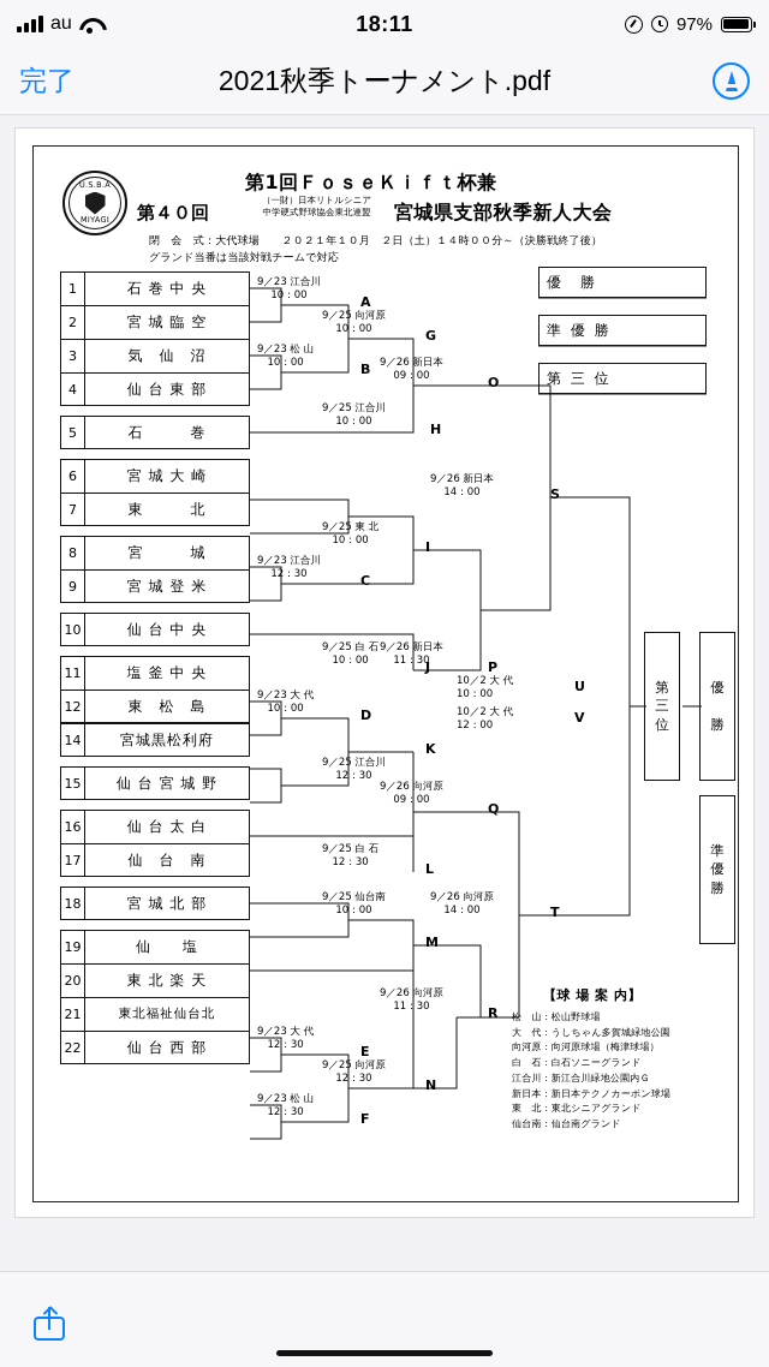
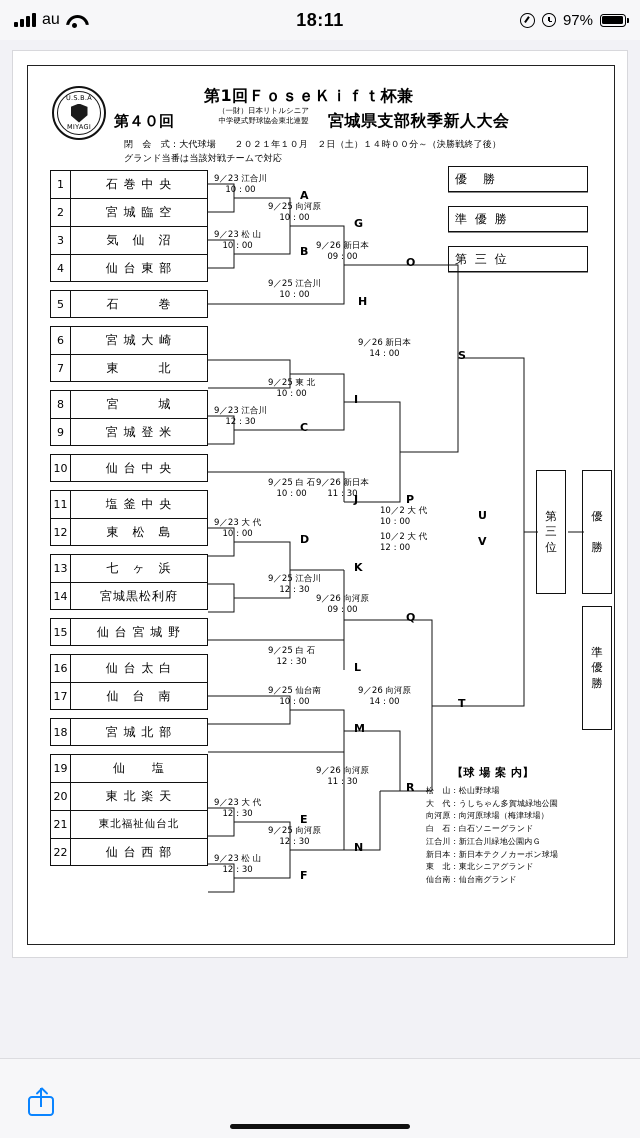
  au
  18:11
  97%
- 完了
- 2021秋季トーナメント.pdf
  U.S.B.A
  MIYAGI
  第1回ＦｏｓｅＫｉｆｔ杯兼
  第４０回
  （一財）日本リトルシニア
  中学硬式野球協会東北連盟
  宮城県支部秋季新人大会
  閉 会 式：大代球場 ２０２１年１０月 ２日（土）１４時００分～（決勝戦終了後）
  グランド当番は当該対戦チームで対応
  1
  石 巻 中 央
  2
  宮 城 臨 空
  3
  気 仙 沼
  4
  仙 台 東 部
  5
  石 巻
  6
  宮 城 大 崎
  7
  東 北
  8
  宮 城
  9
  宮 城 登 米
  10
  仙 台 中 央
  11
  塩 釜 中 央
  12
  東 松 島
+ 13
+ 七 ヶ 浜
  14
  宮城黒松利府
  15
  仙 台 宮 城 野
  16
  仙 台 太 白
  17
  仙 台 南
  18
  宮 城 北 部
  19
  仙 塩
  20
  東 北 楽 天
  21
  東北福祉仙台北
  22
  仙 台 西 部
  9／23 江合川
  10：00
  A
  9／23 松 山
  10：00
  B
  9／25 向河原
  10：00
  G
  9／25 江合川
  10：00
  H
  9／26 新日本
  09：00
  O
  9／23 江合川
  12：30
  C
  9／25 東 北
  10：00
  I
  9／25 白 石
  10：00
  J
  9／26 新日本
  11：30
  P
  9／26 新日本
  14：00
  S
  9／23 大 代
  10：00
  D
  9／25 江合川
  12：30
  K
  9／25 白 石
  12：30
  L
  9／26 向河原
  09：00
  Q
  9／23 大 代
  12：30
  E
  9／23 松 山
  12：30
  F
  9／25 仙台南
  10：00
  M
  9／25 向河原
  12：30
  N
  9／26 向河原
  11：30
  R
  9／26 向河原
  14：00
  T
  10／2 大 代
  10：00
  U
  10／2 大 代
  12：00
  V
  優 勝
  準 優 勝
  第 三 位
  第
  三
  位
  優
  勝
  準
  優
  勝
  【球 場 案 内】
  松 山：松山野球場
  大 代：うしちゃん多賀城緑地公園
  向河原：向河原球場（梅津球場）
  白 石：白石ソニーグランド
  江合川：新江合川緑地公園内Ｇ
  新日本：新日本テクノカーボン球場
  東 北：東北シニアグランド
  仙台南：仙台南グランド
